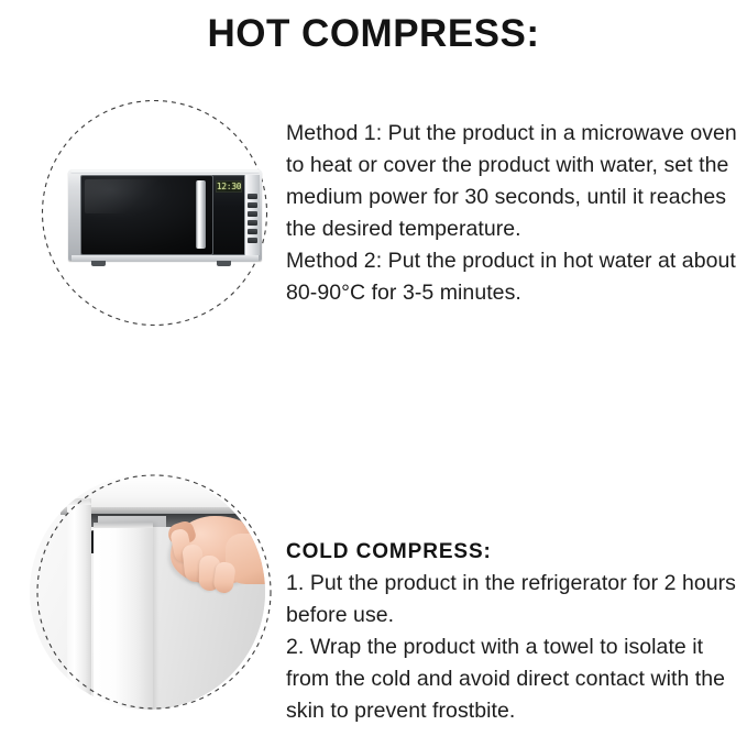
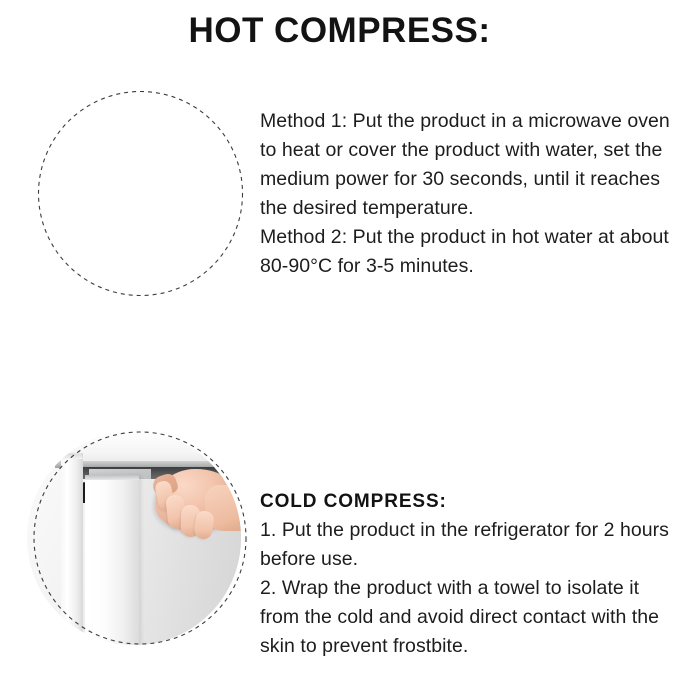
  HOT COMPRESS:
- 12:30
  Method 1: Put the product in a microwave oven to heat or cover the product with water, set the medium power for 30 seconds, until it reaches the desired temperature.
  Method 2: Put the product in hot water at about 80-90°C for 3-5 minutes.
  COLD COMPRESS:
  1. Put the product in the refrigerator for 2 hours before use.
  2. Wrap the product with a towel to isolate it from the cold and avoid direct contact with the skin to prevent frostbite.
